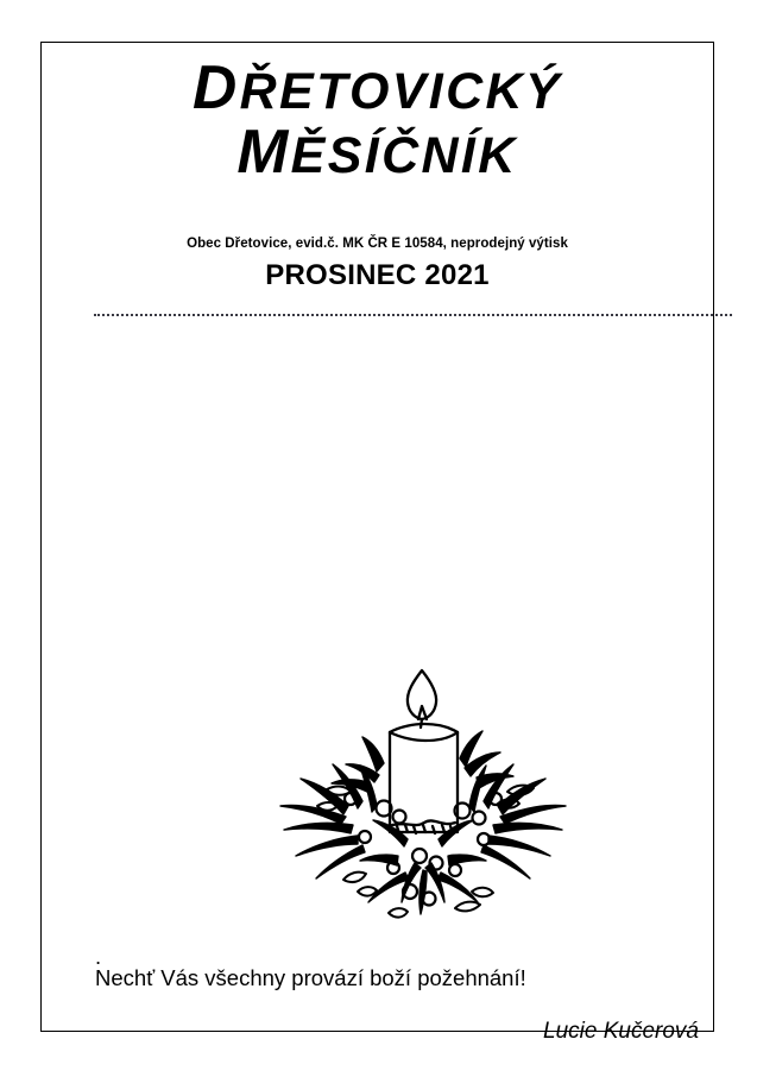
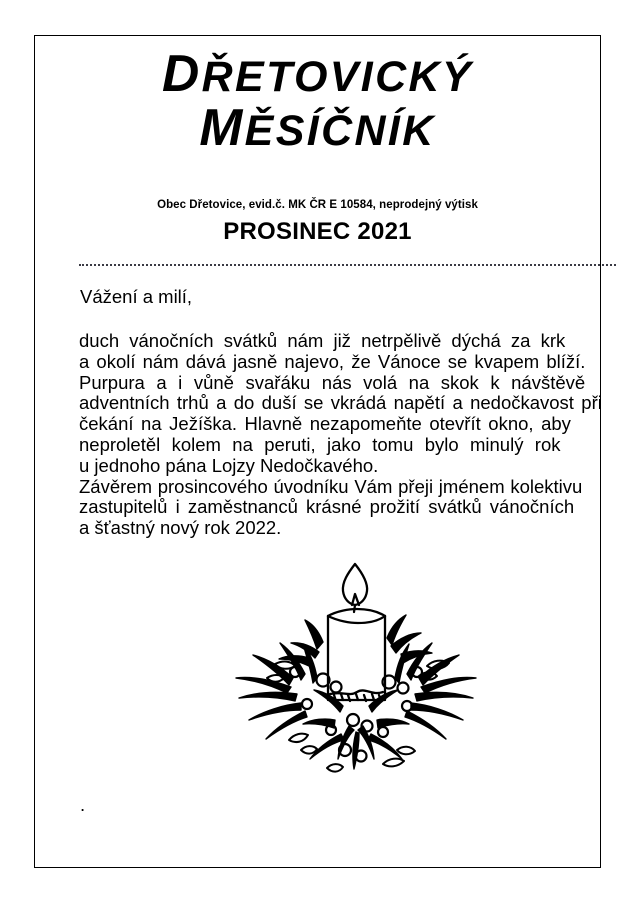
  DŘETOVICKÝ
  MĚSÍČNÍK
  Obec Dřetovice, evid.č. MK ČR E 10584, neprodejný výtisk
  PROSINEC 2021
+ Vážení a milí,
+ duch vánočních svátků nám již netrpělivě dýchá za krk
+ a okolí nám dává jasně najevo, že Vánoce se kvapem blíží.
+ Purpura a i vůně svařáku nás volá na skok k návštěvě
+ adventních trhů a do duší se vkrádá napětí a nedočkavost při
+ čekání na Ježíška. Hlavně nezapomeňte otevřít okno, aby
+ neproletěl kolem na peruti, jako tomu bylo minulý rok
+ u jednoho pána Lojzy Nedočkavého.
+ Závěrem prosincového úvodníku Vám přeji jménem kolektivu
+ zastupitelů i zaměstnanců krásné prožití svátků vánočních
+ a šťastný nový rok 2022.
  .
- Nechť Vás všechny provází boží požehnání!
- Lucie Kučerová
